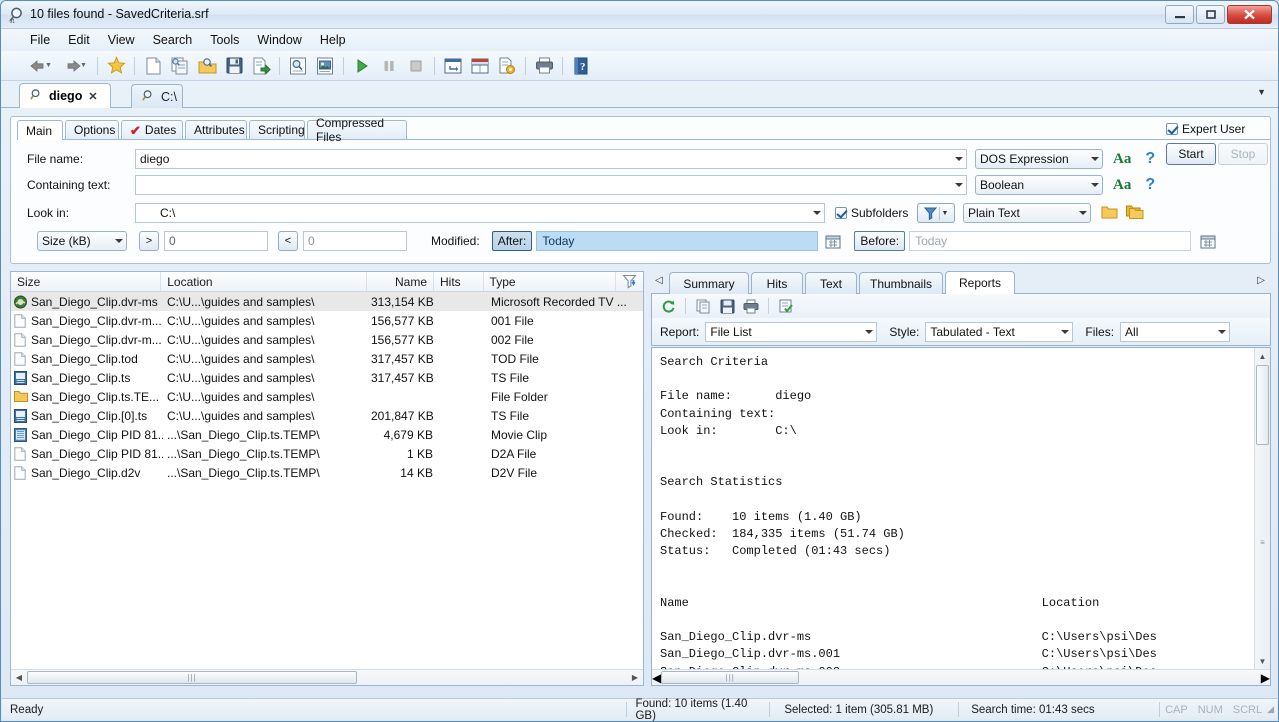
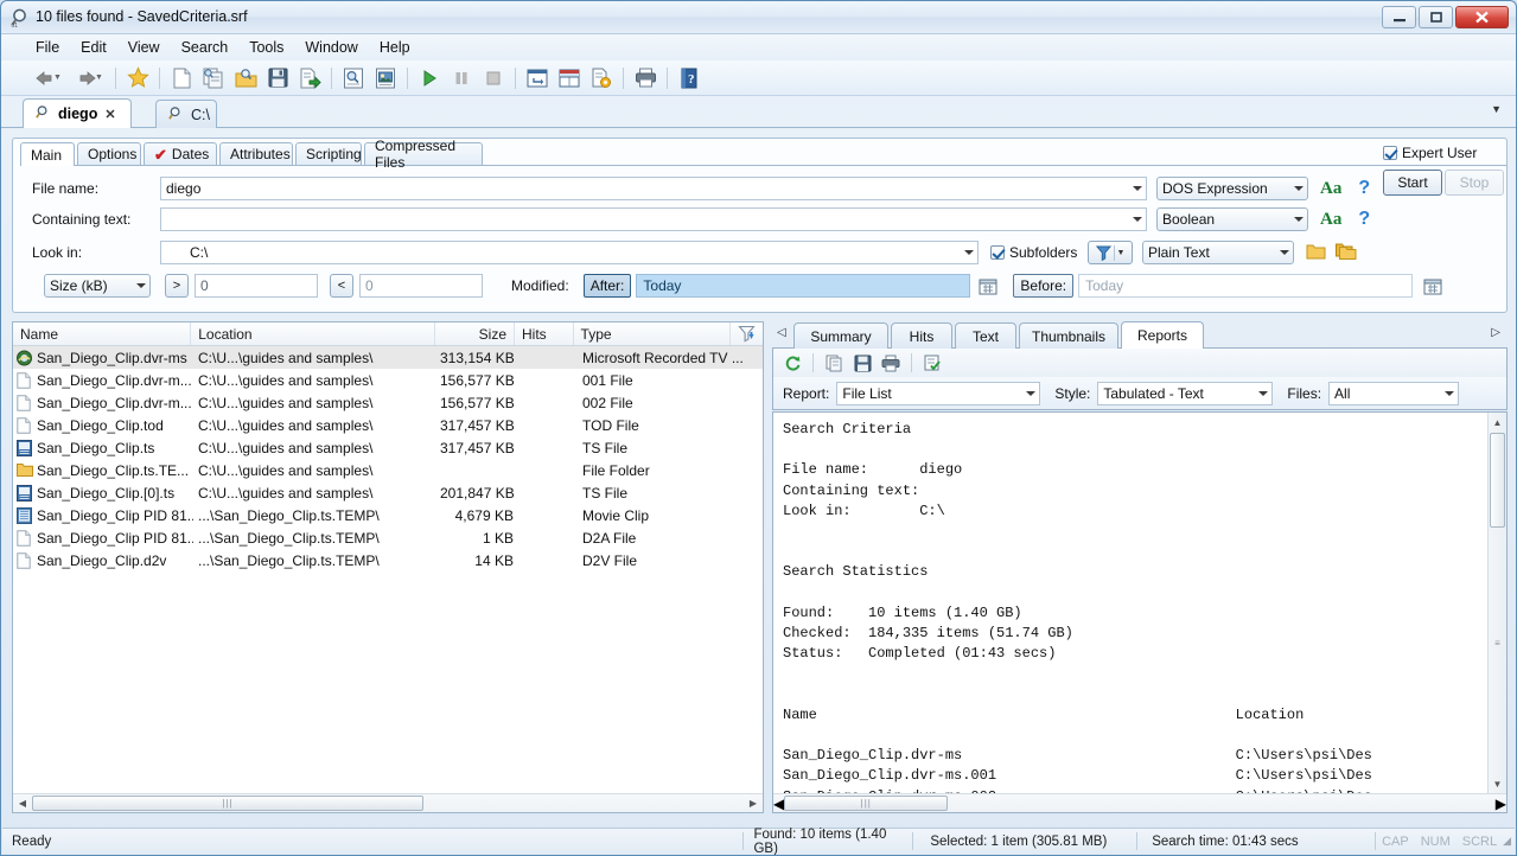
  10 files found - SavedCriteria.srf
  File
  Edit
  View
  Search
  Tools
  Window
  Help
  ?
  diego
  ✕
  C:\
  ▼
  Main
  Options
  ✔
  Dates
  Attributes
  Scripting
  Compressed Files
  Expert User
  Start
  Stop
  File name:
  diego
  DOS Expression
  Aa
  ?
  Containing text:
  Boolean
  Aa
  ?
  Look in:
  C:\
  Subfolders
  Plain Text
  Size (kB)
  >
  0
  <
  0
  Modified:
  After:
  Today
  Before:
  Today
- Size
+ Name
  Location
- Name
+ Size
  Hits
  Type
  San_Diego_Clip.dvr-ms
  C:\U...\guides and samples\
  313,154 KB
  Microsoft Recorded TV ...
  San_Diego_Clip.dvr-m...
  C:\U...\guides and samples\
  156,577 KB
  001 File
  San_Diego_Clip.dvr-m...
  C:\U...\guides and samples\
  156,577 KB
  002 File
  San_Diego_Clip.tod
  C:\U...\guides and samples\
  317,457 KB
  TOD File
  San_Diego_Clip.ts
  C:\U...\guides and samples\
  317,457 KB
  TS File
  San_Diego_Clip.ts.TE...
  C:\U...\guides and samples\
  File Folder
  San_Diego_Clip.[0].ts
  C:\U...\guides and samples\
  201,847 KB
  TS File
  San_Diego_Clip PID 81..
  ...\San_Diego_Clip.ts.TEMP\
  4,679 KB
  Movie Clip
  San_Diego_Clip PID 81..
  ...\San_Diego_Clip.ts.TEMP\
  1 KB
  D2A File
  San_Diego_Clip.d2v
  ...\San_Diego_Clip.ts.TEMP\
  14 KB
  D2V File
  ◀
  |||
  ▶
  ◁
  Summary
  Hits
  Text
  Thumbnails
  Reports
  ▷
  Report:
  File List
  Style:
  Tabulated - Text
  Files:
  All
  Search Criteria
  File name: diego
  Containing text:
  Look in: C:\
  Search Statistics
  Found: 10 items (1.40 GB)
  Checked: 184,335 items (51.74 GB)
  Status: Completed (01:43 secs)
  Name Location
  San_Diego_Clip.dvr-ms C:\Users\psi\Des
  San_Diego_Clip.dvr-ms.001 C:\Users\psi\Des
  ▲
  ≡
  ▼
  ◀
  |||
  ▶
  Ready
  Found: 10 items (1.40 GB)
  Selected: 1 item (305.81 MB)
  Search time: 01:43 secs
  CAP
  NUM
  SCRL
  ◢
